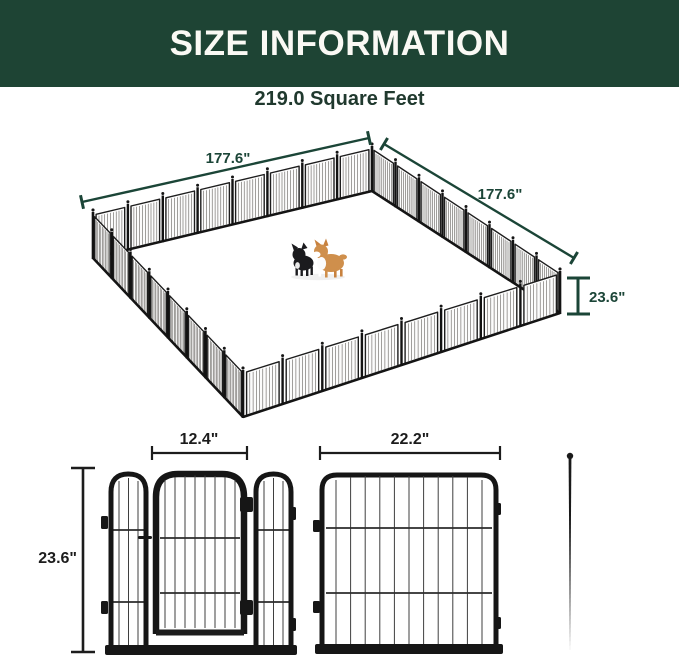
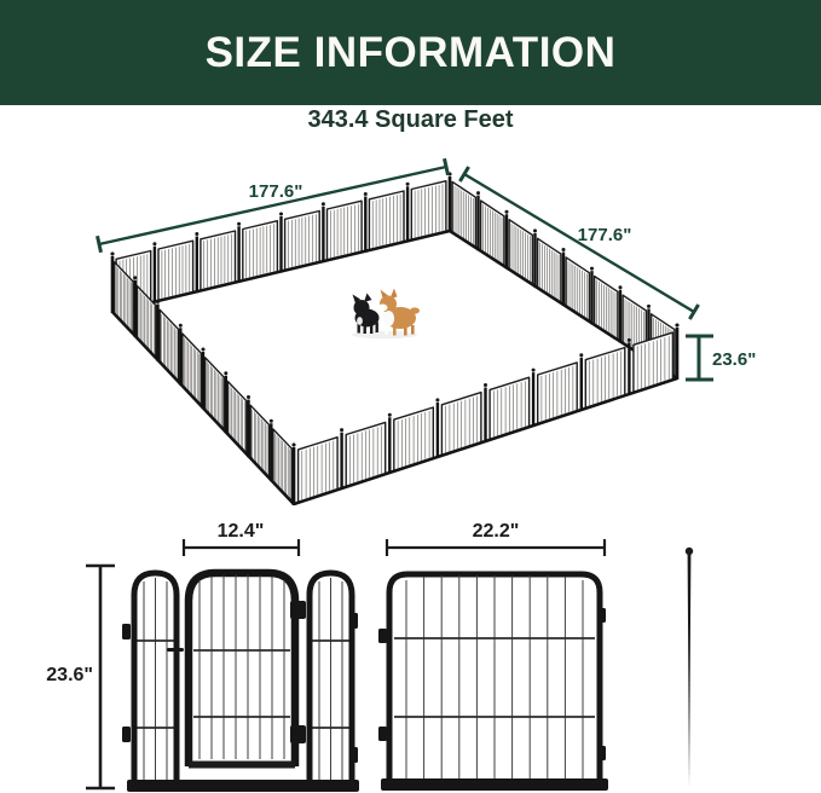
  SIZE INFORMATION
- 219.0 Square Feet
+ 343.4 Square Feet
  177.6"
  177.6"
  23.6"
  12.4"
  23.6"
  22.2"
